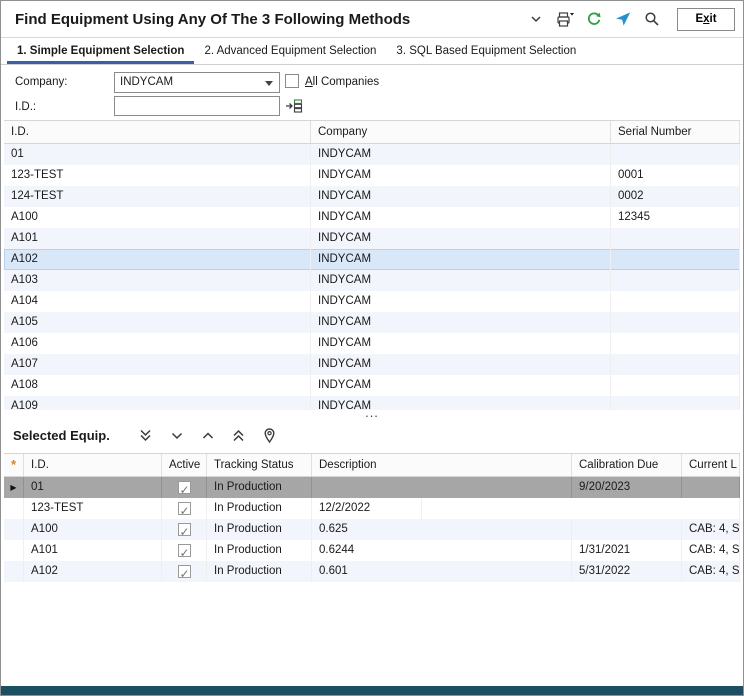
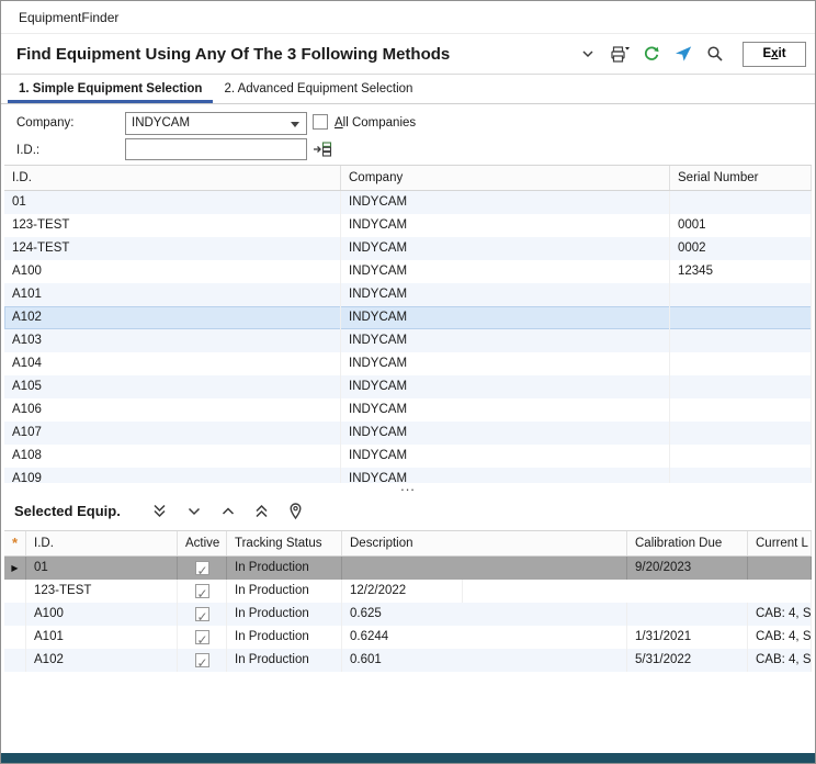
+ EquipmentFinder
  Find Equipment Using Any Of The 3 Following Methods
  Exit
  1. Simple Equipment Selection
  2. Advanced Equipment Selection
- 3. SQL Based Equipment Selection
  Company:
  INDYCAM
  All Companies
  I.D.:
  I.D.
  Company
  Serial Number
  01
  INDYCAM
  123-TEST
  INDYCAM
  0001
  124-TEST
  INDYCAM
  0002
  A100
  INDYCAM
  12345
  A101
  INDYCAM
  A102
  INDYCAM
  A103
  INDYCAM
  A104
  INDYCAM
  A105
  INDYCAM
  A106
  INDYCAM
  A107
  INDYCAM
  A108
  INDYCAM
  A109
  INDYCAM
  ...
  Selected Equip.
  *
  I.D.
  Active
  Tracking Status
  Description
  Calibration Due
  Current L
  ▶
  01
  In Production
  9/20/2023
  123-TEST
  In Production
  12/2/2022
  A100
  In Production
  0.625
  CAB: 4, S
  A101
  In Production
  0.6244
  1/31/2021
  CAB: 4, S
  A102
  In Production
  0.601
  5/31/2022
  CAB: 4, S
